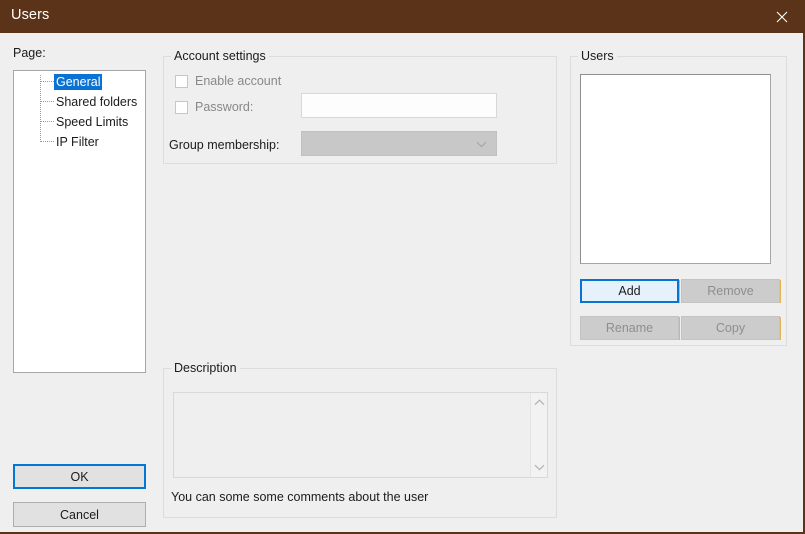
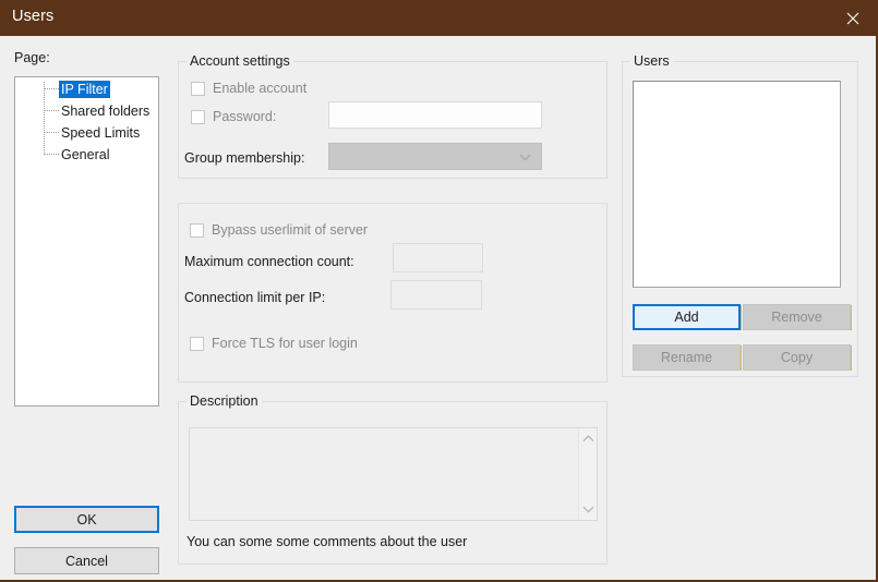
  Users
  Page:
- General
+ IP Filter
  Shared folders
  Speed Limits
- IP Filter
+ General
  Account settings
  Enable account
  Password:
  Group membership:
+ Bypass userlimit of server
+ Maximum connection count:
+ Connection limit per IP:
+ Force TLS for user login
  Description
  You can some some comments about the user
  Users
  Add
  Remove
  Rename
  Copy
  OK
  Cancel
